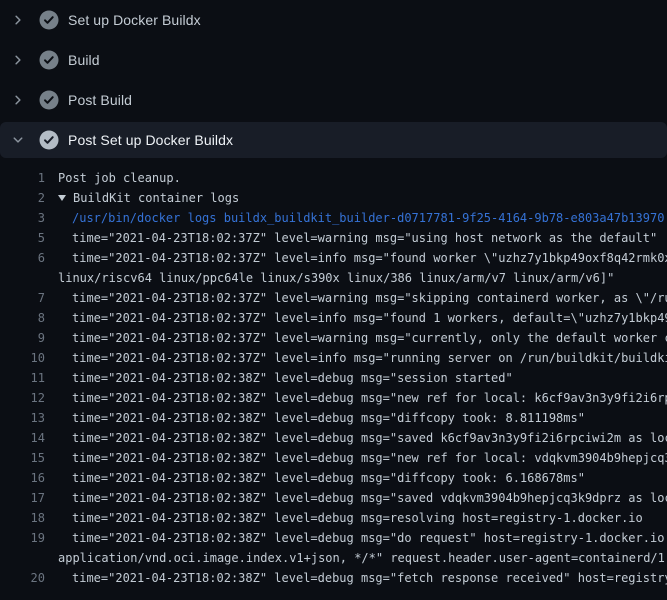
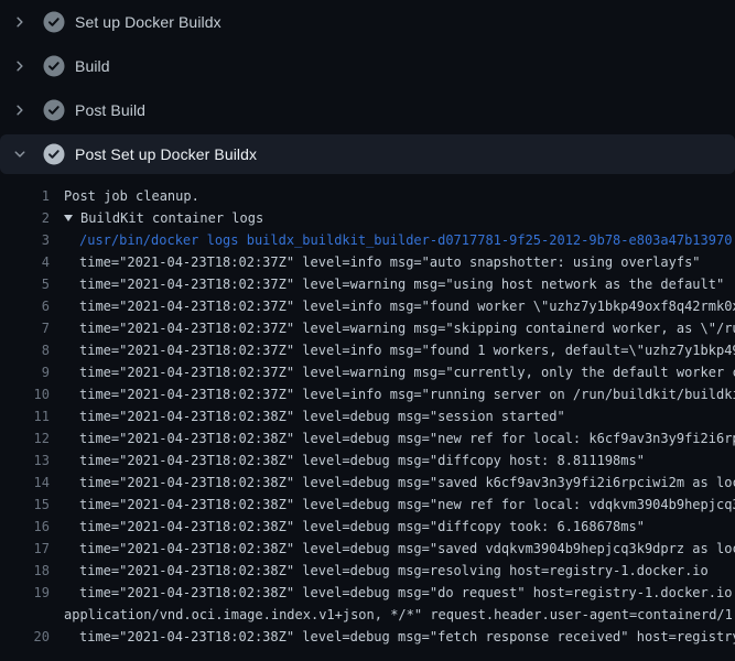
  Set up Docker Buildx
  Build
  Post Build
  Post Set up Docker Buildx
  1
  Post job cleanup.
  2
  BuildKit container logs
  3
- /usr/bin/docker logs buildx_buildkit_builder-d0717781-9f25-4164-9b78-e803a47b13970
+ /usr/bin/docker logs buildx_buildkit_builder-d0717781-9f25-2012-9b78-e803a47b13970
+ 4
+ time="2021-04-23T18:02:37Z" level=info msg="auto snapshotter: using overlayfs"
  5
  time="2021-04-23T18:02:37Z" level=warning msg="using host network as the default"
  6
  time="2021-04-23T18:02:37Z" level=info msg="found worker \"uzhz7y1bkp49oxf8q42rmk0
- linux/riscv64 linux/ppc64le linux/s390x linux/386 linux/arm/v7 linux/arm/v6]"
  7
  time="2021-04-23T18:02:37Z" level=warning msg="skipping containerd worker, as \"/r
  8
  time="2021-04-23T18:02:37Z" level=info msg="found 1 workers, default=\"uzhz7y1bkp4
  9
  time="2021-04-23T18:02:37Z" level=warning msg="currently, only the default worker
  10
  time="2021-04-23T18:02:37Z" level=info msg="running server on /run/buildkit/buildk
  11
  time="2021-04-23T18:02:38Z" level=debug msg="session started"
  12
  time="2021-04-23T18:02:38Z" level=debug msg="new ref for local: k6cf9av3n3y9fi2i6r
  13
- time="2021-04-23T18:02:38Z" level=debug msg="diffcopy took: 8.811198ms"
+ time="2021-04-23T18:02:38Z" level=debug msg="diffcopy host: 8.811198ms"
  14
  time="2021-04-23T18:02:38Z" level=debug msg="saved k6cf9av3n3y9fi2i6rpciwi2m as lo
  15
  time="2021-04-23T18:02:38Z" level=debug msg="new ref for local: vdqkvm3904b9hepjcq
  16
  time="2021-04-23T18:02:38Z" level=debug msg="diffcopy took: 6.168678ms"
  17
  time="2021-04-23T18:02:38Z" level=debug msg="saved vdqkvm3904b9hepjcq3k9dprz as lo
  18
  time="2021-04-23T18:02:38Z" level=debug msg=resolving host=registry-1.docker.io
  19
  time="2021-04-23T18:02:38Z" level=debug msg="do request" host=registry-1.docker.io
  application/vnd.oci.image.index.v1+json, */*" request.header.user-agent=containerd/1
  20
  time="2021-04-23T18:02:38Z" level=debug msg="fetch response received" host=registr
